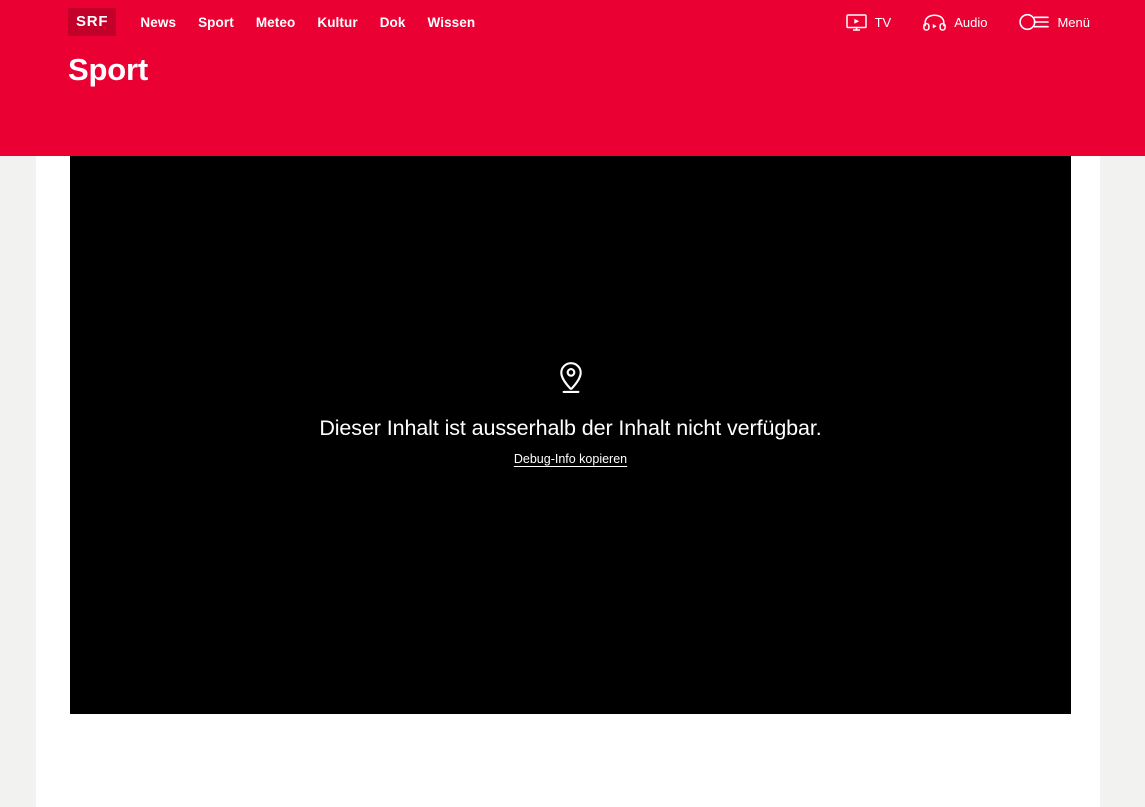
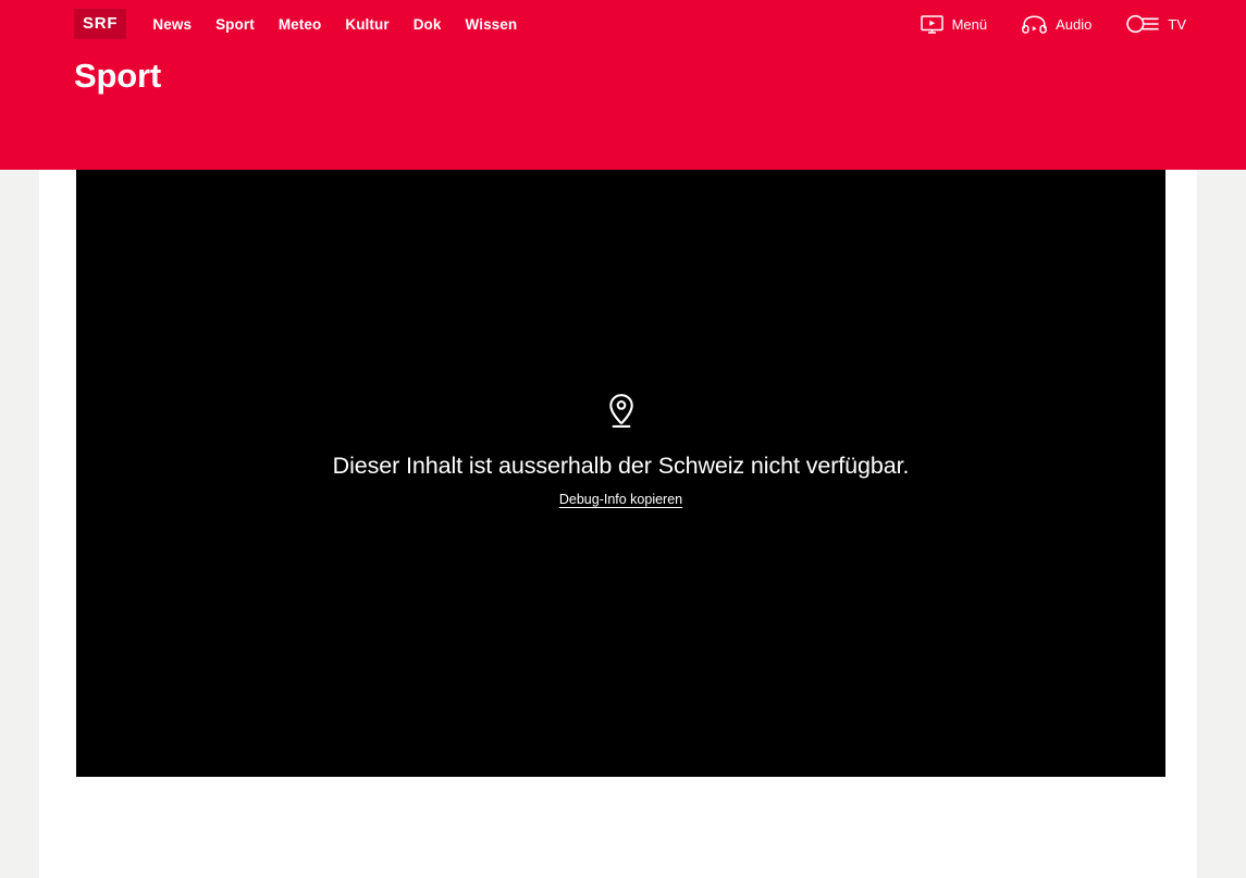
  SRF
  News
  Sport
  Meteo
  Kultur
  Dok
  Wissen
- TV
+ Menü
  Audio
- Menü
+ TV
  Sport
- Dieser Inhalt ist ausserhalb der Inhalt nicht verfügbar.
+ Dieser Inhalt ist ausserhalb der Schweiz nicht verfügbar.
  Debug-Info kopieren
